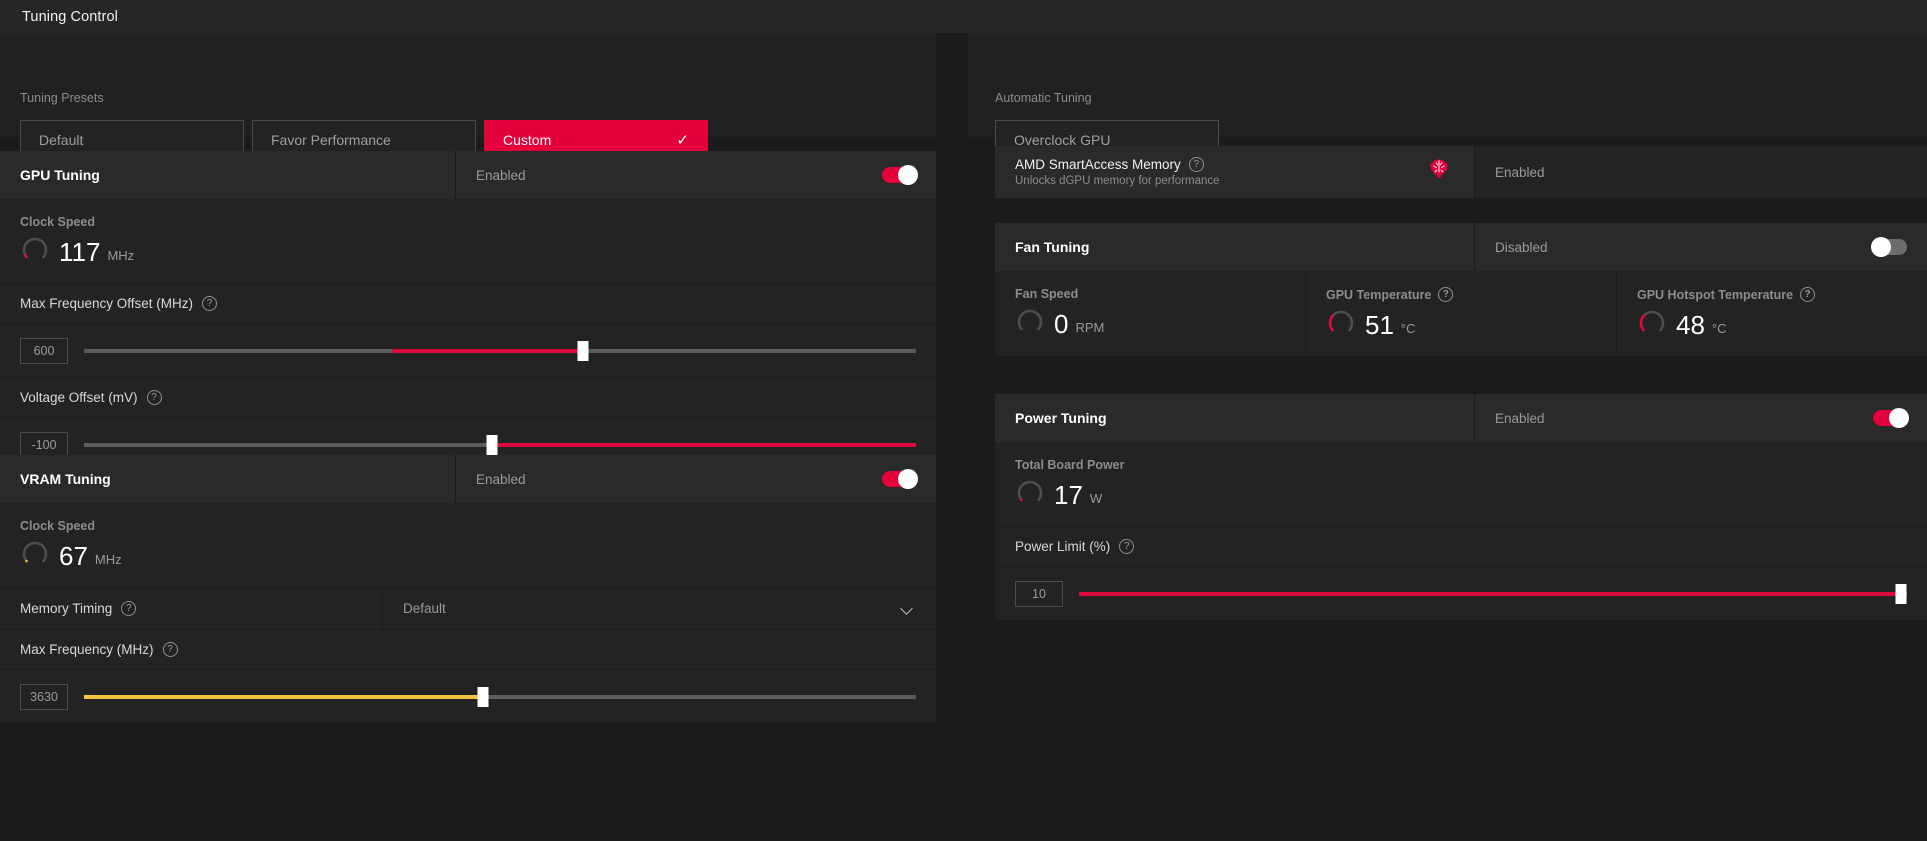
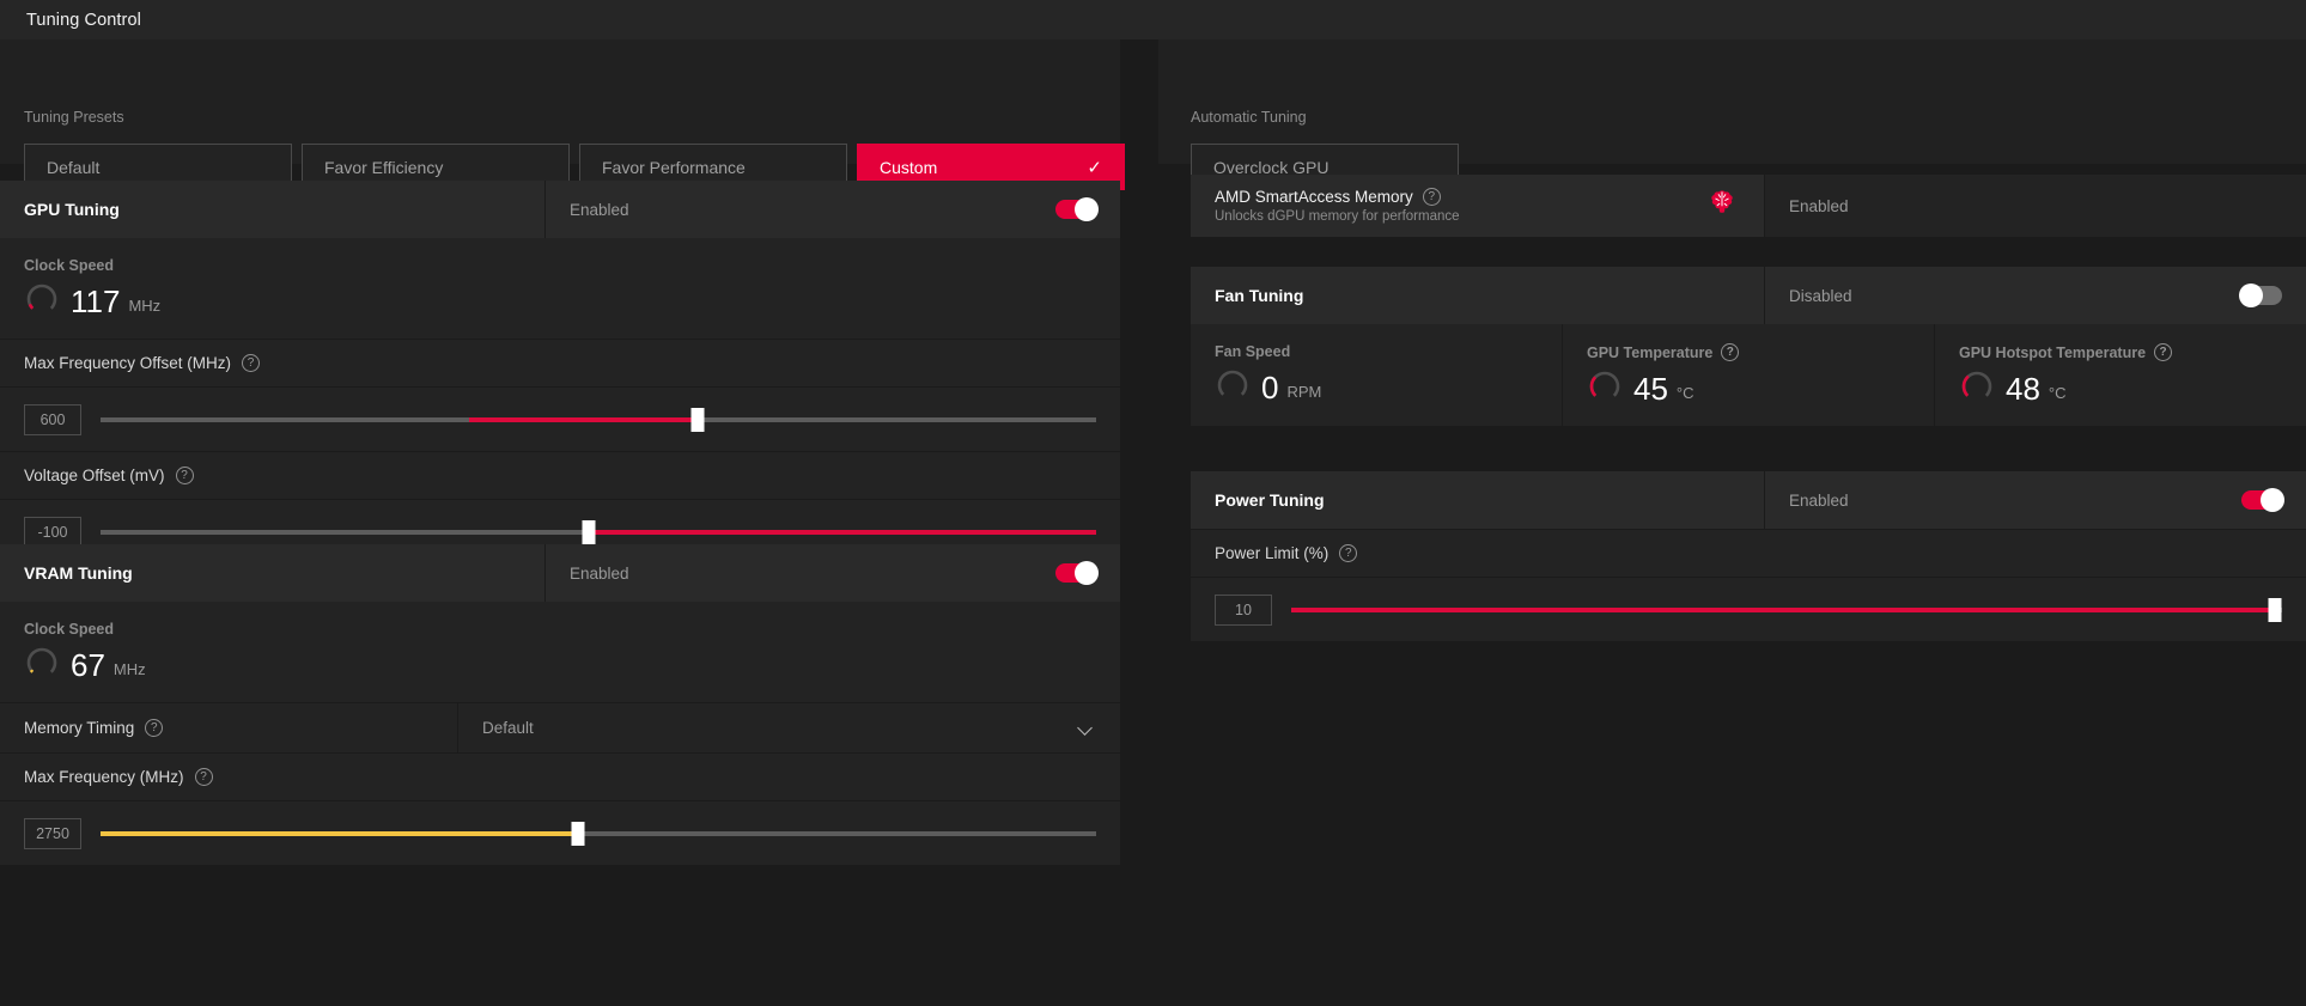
  Tuning Control
  Tuning Presets
  Default
+ Favor Efficiency
  Favor Performance
  Custom
  ✓
  GPU Tuning
  Enabled
  Clock Speed
  117
  MHz
  Max Frequency Offset (MHz)
  ?
  600
  Voltage Offset (mV)
  ?
  -100
  VRAM Tuning
  Enabled
  Clock Speed
  67
  MHz
  Memory Timing
  ?
  Default
  Max Frequency (MHz)
  ?
- 3630
+ 2750
  Automatic Tuning
  Overclock GPU
  AMD SmartAccess Memory
  ?
  Unlocks dGPU memory for performance
  Enabled
  Fan Tuning
  Disabled
  Fan Speed
  0
  RPM
  GPU Temperature
  ?
- 51
+ 45
  °C
  GPU Hotspot Temperature
  ?
  48
  °C
  Power Tuning
  Enabled
- Total Board Power
- 17
- W
  Power Limit (%)
  ?
  10
